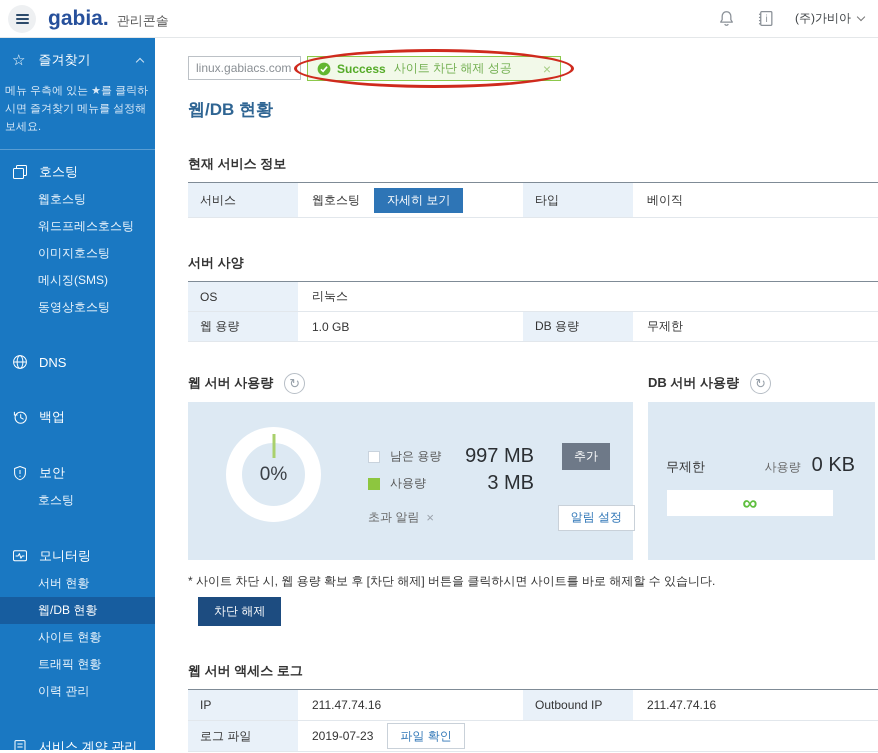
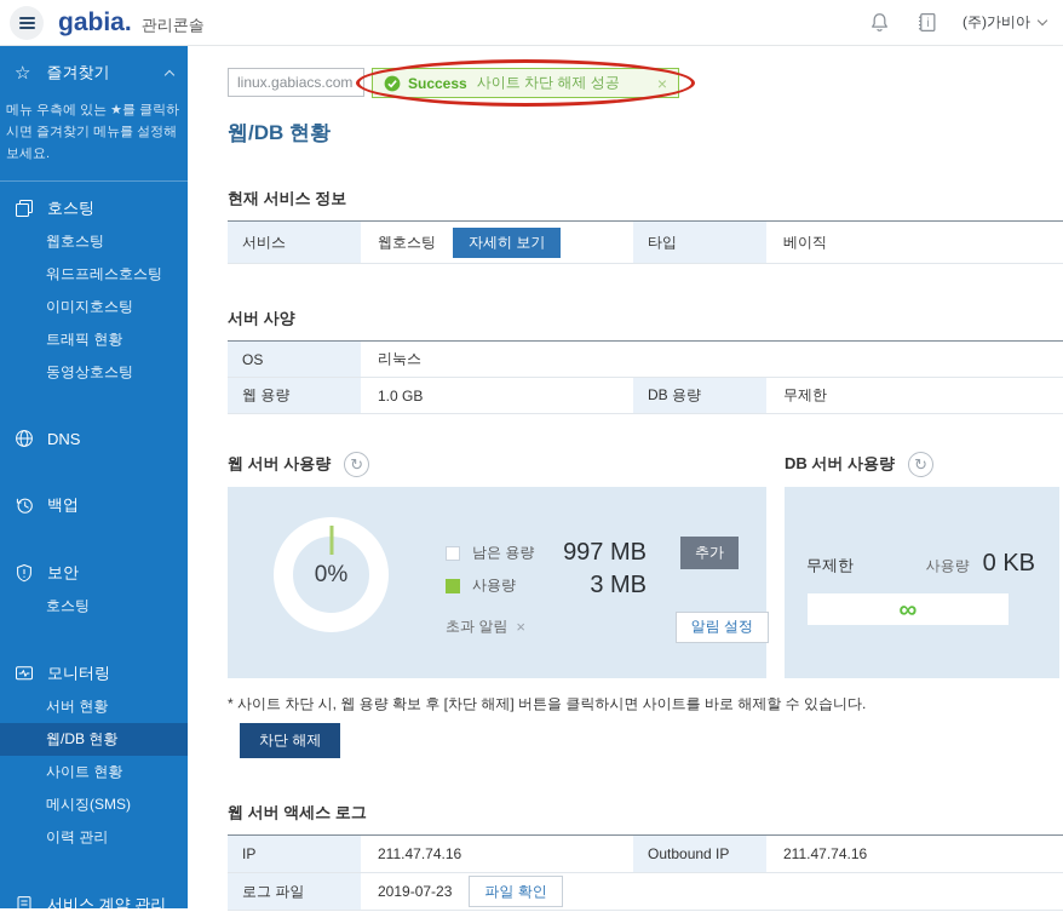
  gabia.
  관리콘솔
  i
  (주)가비아
  ☆
  즐겨찾기
  메뉴 우측에 있는 ★를 클릭하시면 즐겨찾기 메뉴를 설정해 보세요.
  호스팅
  웹호스팅
  워드프레스호스팅
  이미지호스팅
- 메시징(SMS)
+ 트래픽 현황
  동영상호스팅
  DNS
  백업
  보안
  호스팅
  모니터링
  서버 현황
  웹/DB 현황
  사이트 현황
- 트래픽 현황
+ 메시징(SMS)
  이력 관리
  서비스 계약 관리
  linux.gabiacs.com
  Success
  사이트 차단 해제 성공
  ×
  웹/DB 현황
  현재 서비스 정보
  서비스
  웹호스팅
  자세히 보기
  타입
  베이직
  서버 사양
  OS
  리눅스
  웹 용량
  1.0 GB
  DB 용량
  무제한
  웹 서버 사용량
  ↻
  0%
  남은 용량
  997 MB
  추가
  사용량
  3 MB
  초과 알림
  ×
  알림 설정
  DB 서버 사용량
  ↻
  무제한
  사용량
  0 KB
  ∞
  * 사이트 차단 시, 웹 용량 확보 후 [차단 해제] 버튼을 클릭하시면 사이트를 바로 해제할 수 있습니다.
  차단 해제
  웹 서버 액세스 로그
  IP
  211.47.74.16
  Outbound IP
  211.47.74.16
  로그 파일
  2019-07-23
  파일 확인
